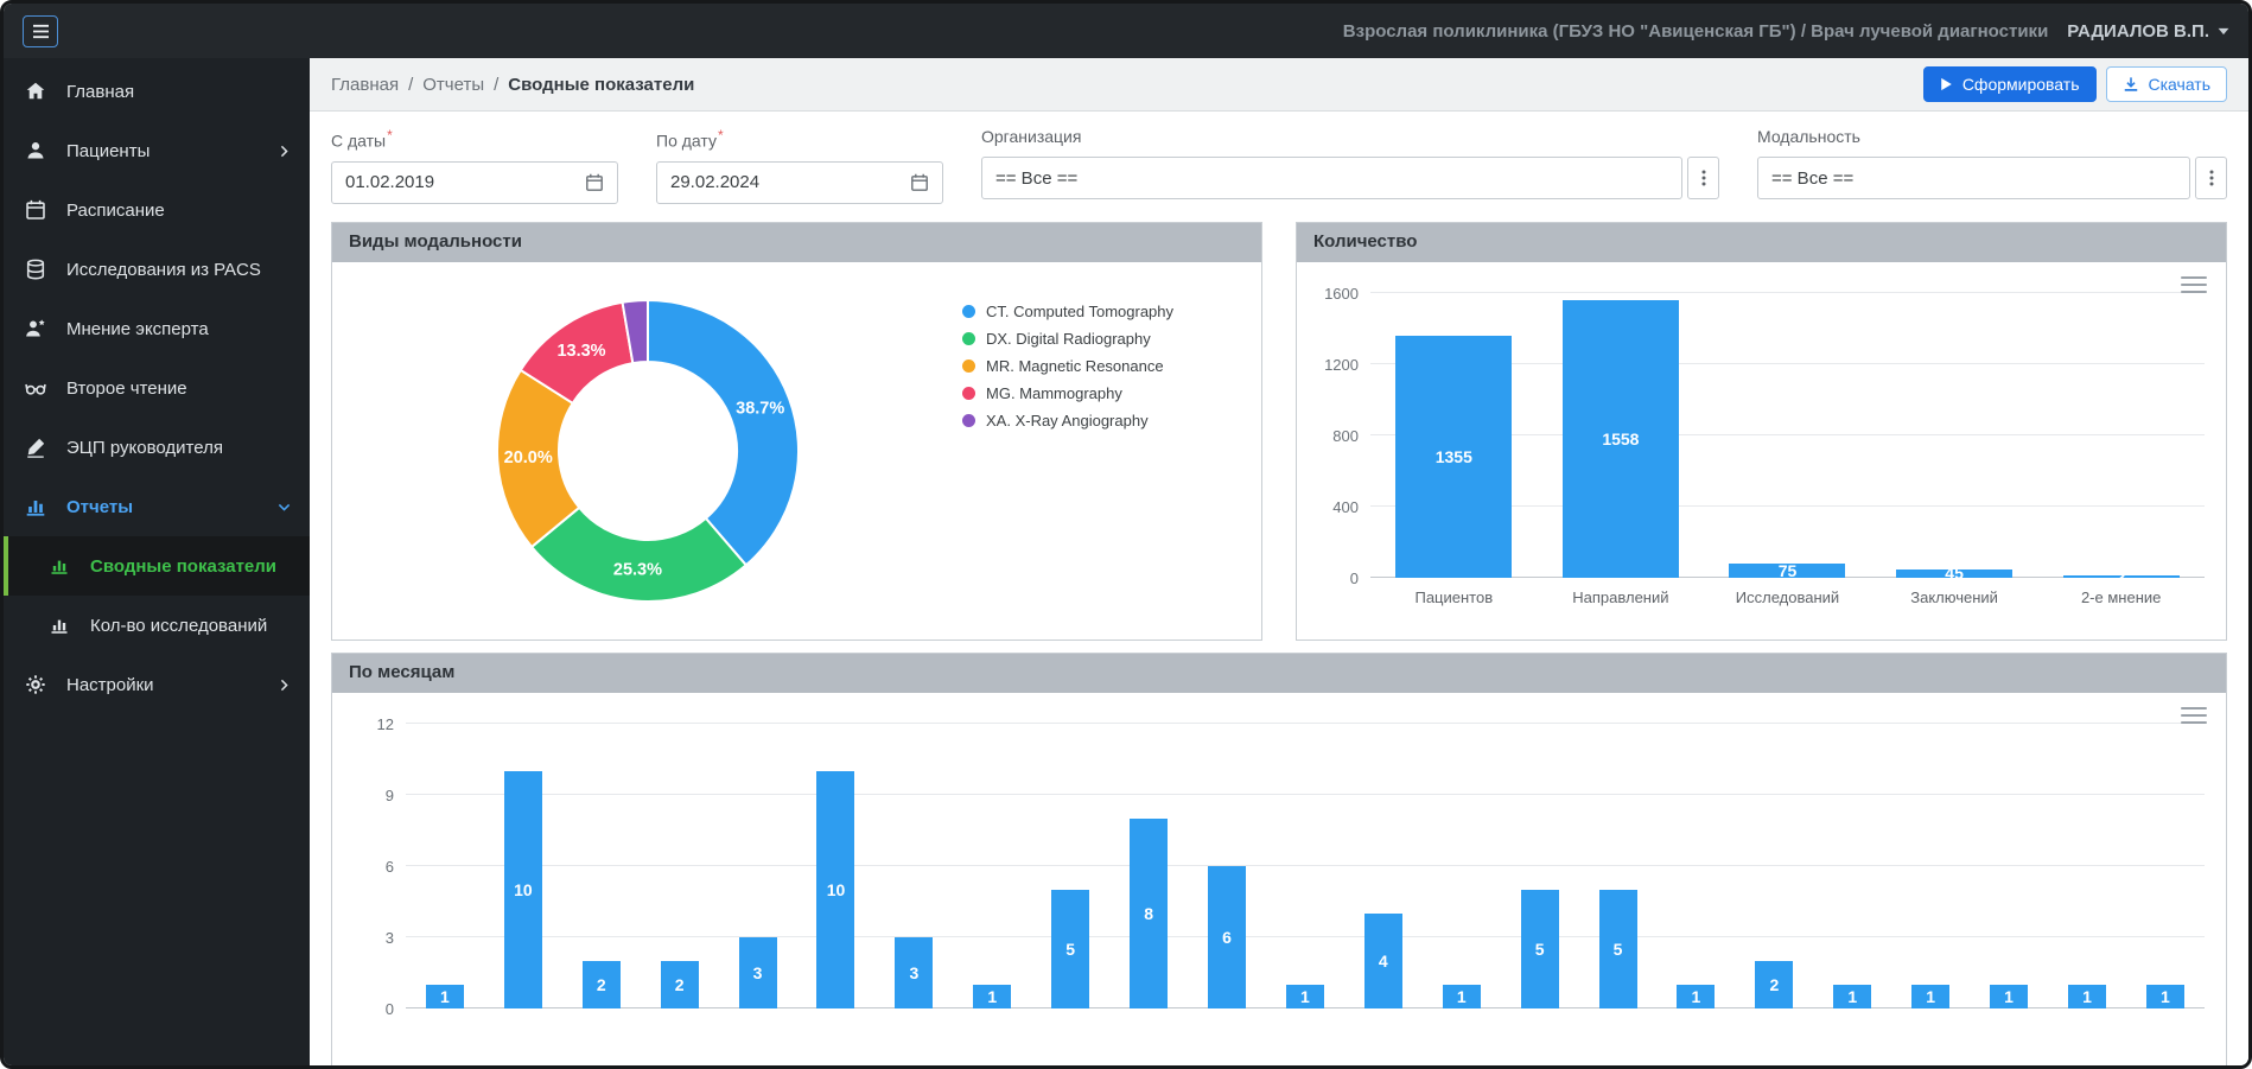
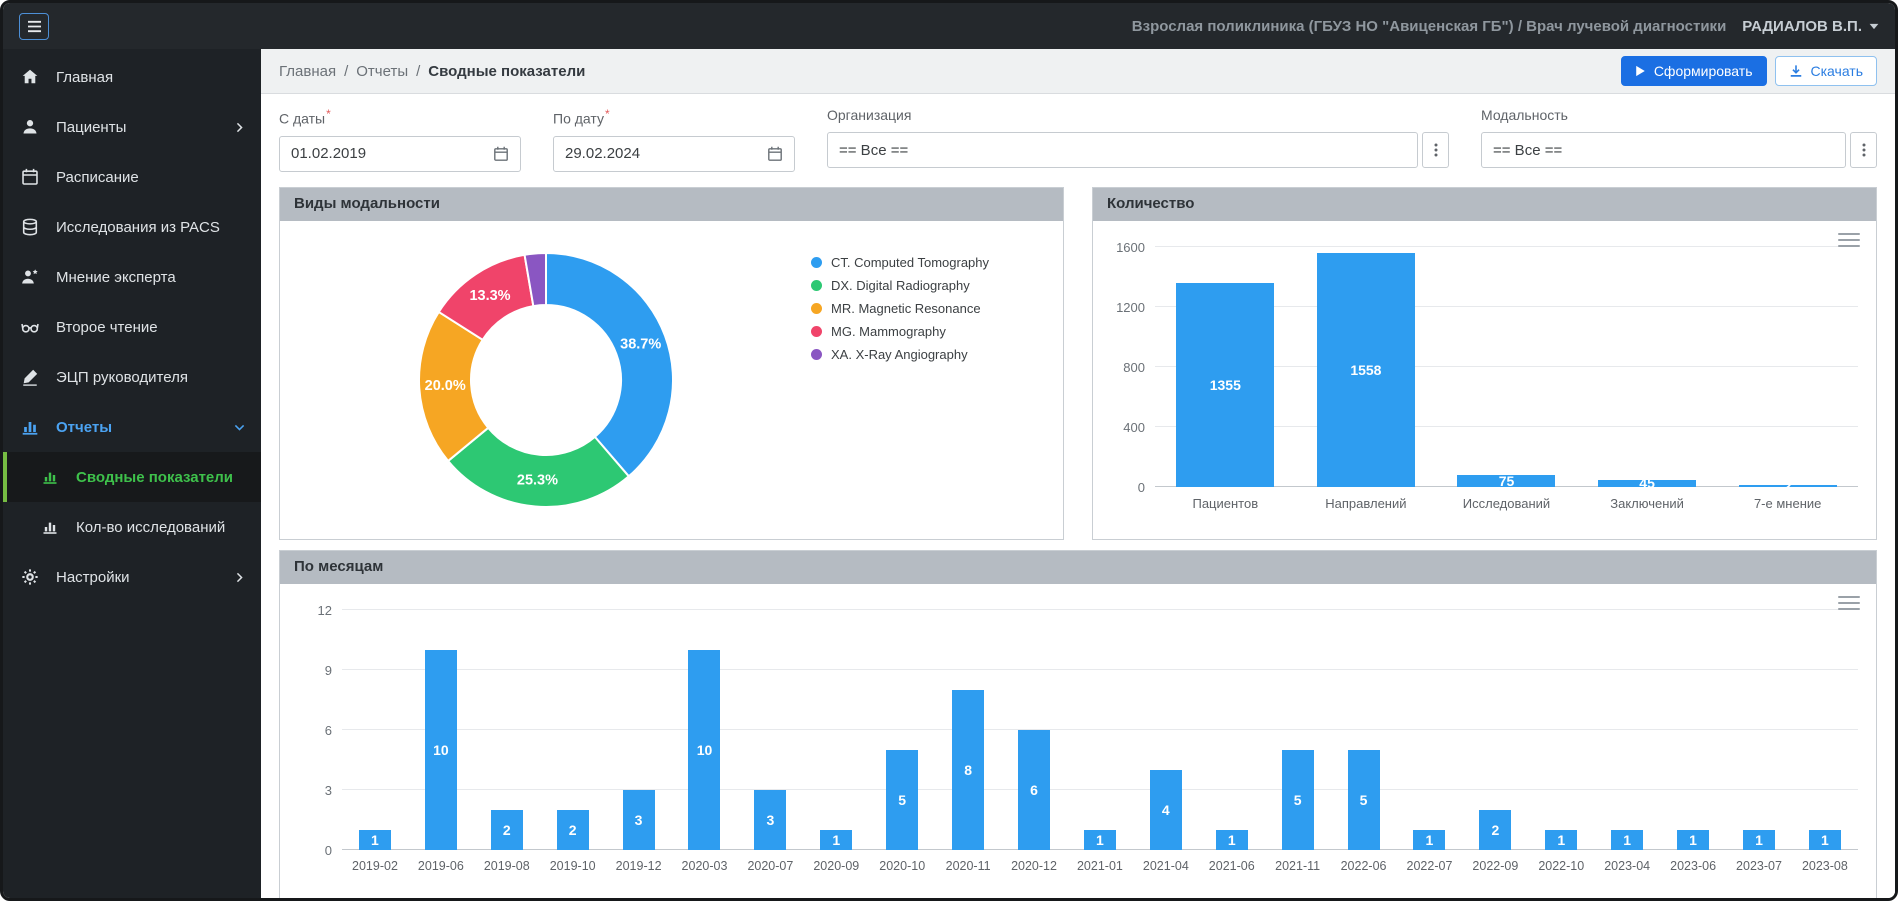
  Взрослая поликлиника (ГБУЗ НО "Авиценская ГБ") / Врач лучевой диагностики
  РАДИАЛОВ В.П.
  Главная
  Пациенты
  Расписание
  Исследования из PACS
  Мнение эксперта
  Второе чтение
  ЭЦП руководителя
  Отчеты
  Сводные показатели
  Кол-во исследований
  Настройки
  Главная
  /
  Отчеты
  /
  Сводные показатели
  Сформировать
  Скачать
  С даты*
  01.02.2019
  По дату*
  29.02.2024
  Организация
  == Все ==
  Модальность
  == Все ==
  Виды модальности
  38.7%
  25.3%
  20.0%
  13.3%
  CT. Computed Tomography
  DX. Digital Radiography
  MR. Magnetic Resonance
  MG. Mammography
  XA. X-Ray Angiography
  Количество
  0
  400
  800
  1200
  1600
  1355
  1558
  75
  45
  2
  Пациентов
  Направлений
  Исследований
  Заключений
- 2-е мнение
+ 7-е мнение
  По месяцам
  0
  3
  6
  9
  12
  1
  10
  2
  2
  3
  10
  3
  1
  5
  8
  6
  1
  4
  1
  5
  5
  1
  2
  1
  1
  1
  1
  1
+ 2019-02
+ 2019-06
+ 2019-08
+ 2019-10
+ 2019-12
+ 2020-03
+ 2020-07
+ 2020-09
+ 2020-10
+ 2020-11
+ 2020-12
+ 2021-01
+ 2021-04
+ 2021-06
+ 2021-11
+ 2022-06
+ 2022-07
+ 2022-09
+ 2022-10
+ 2023-04
+ 2023-06
+ 2023-07
+ 2023-08
